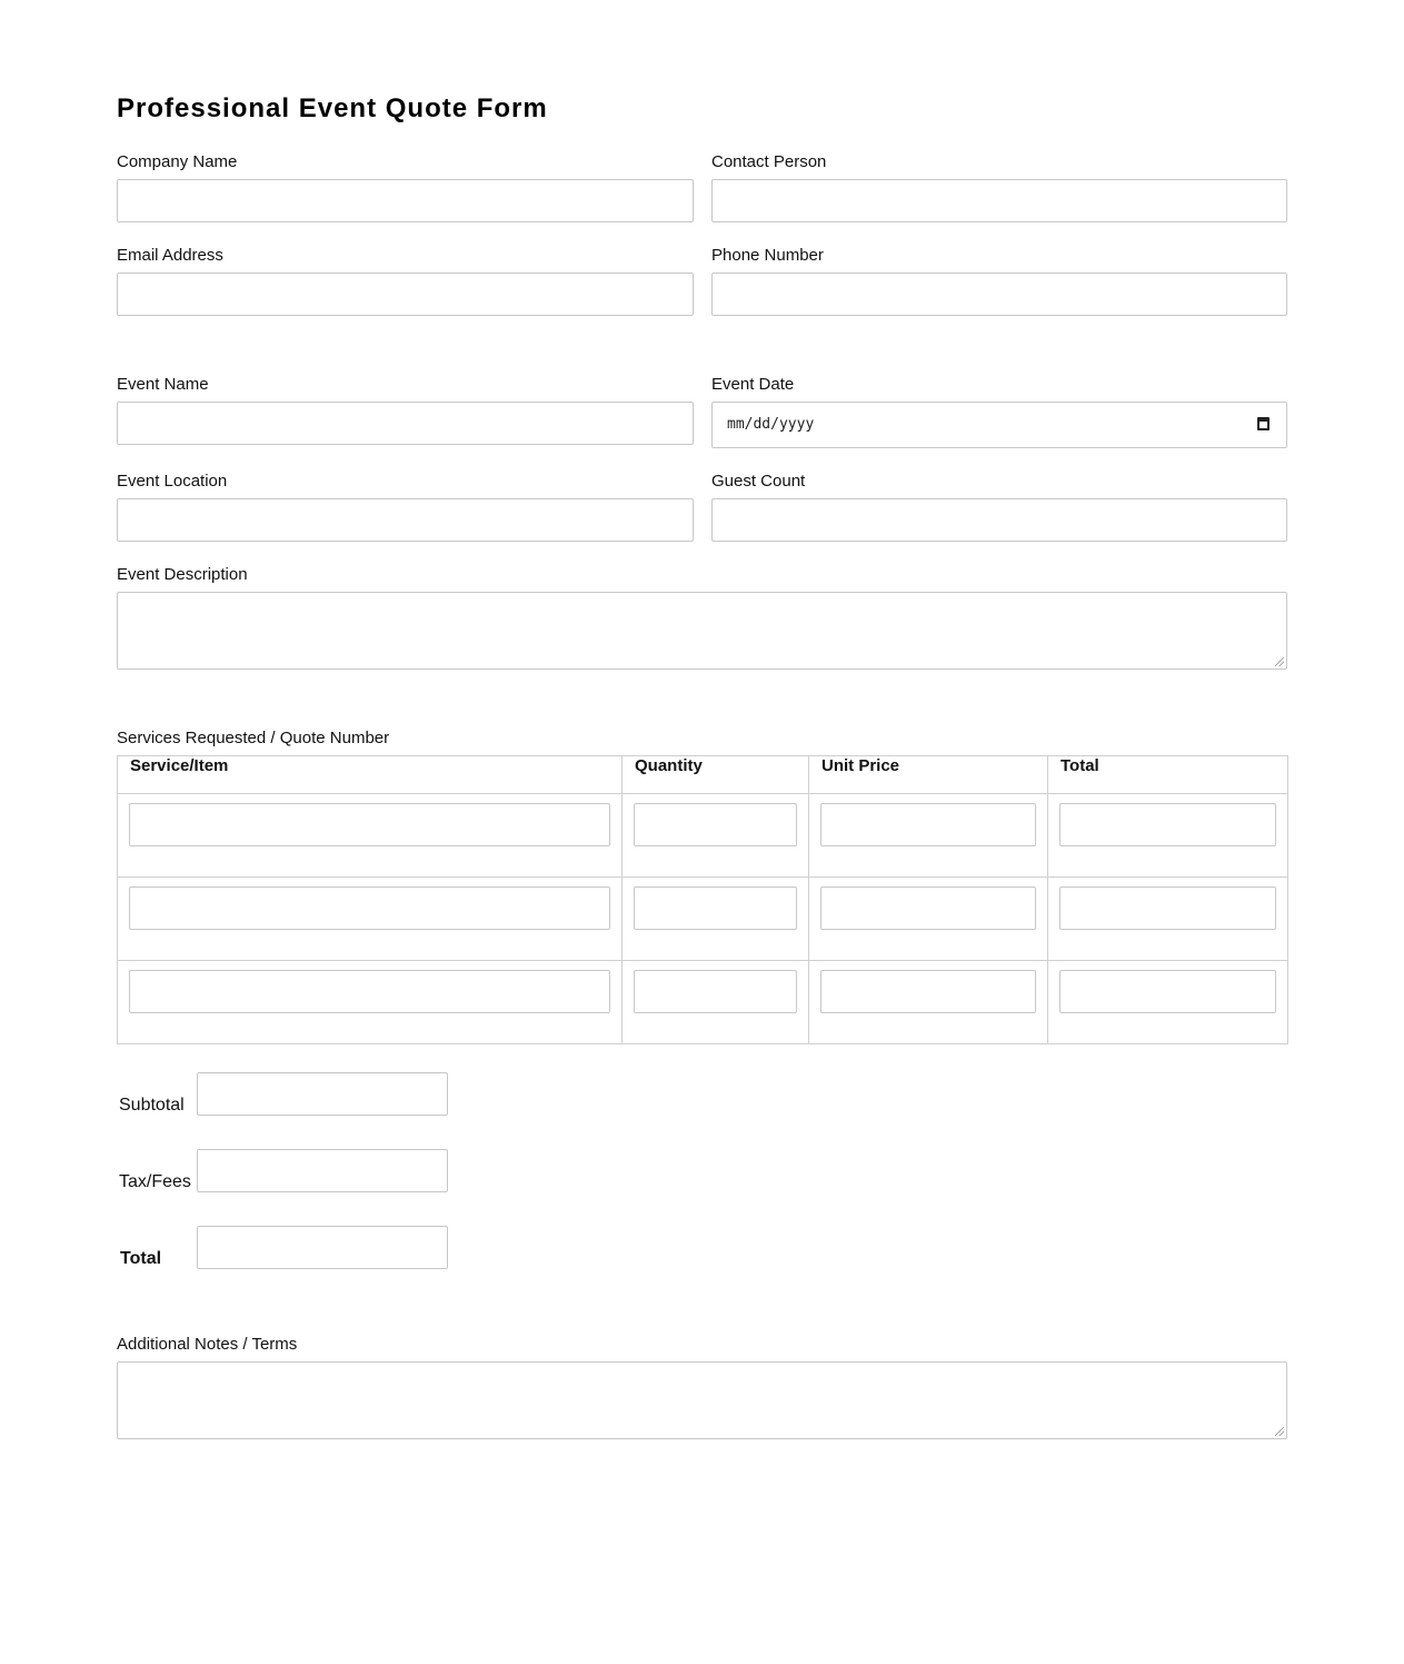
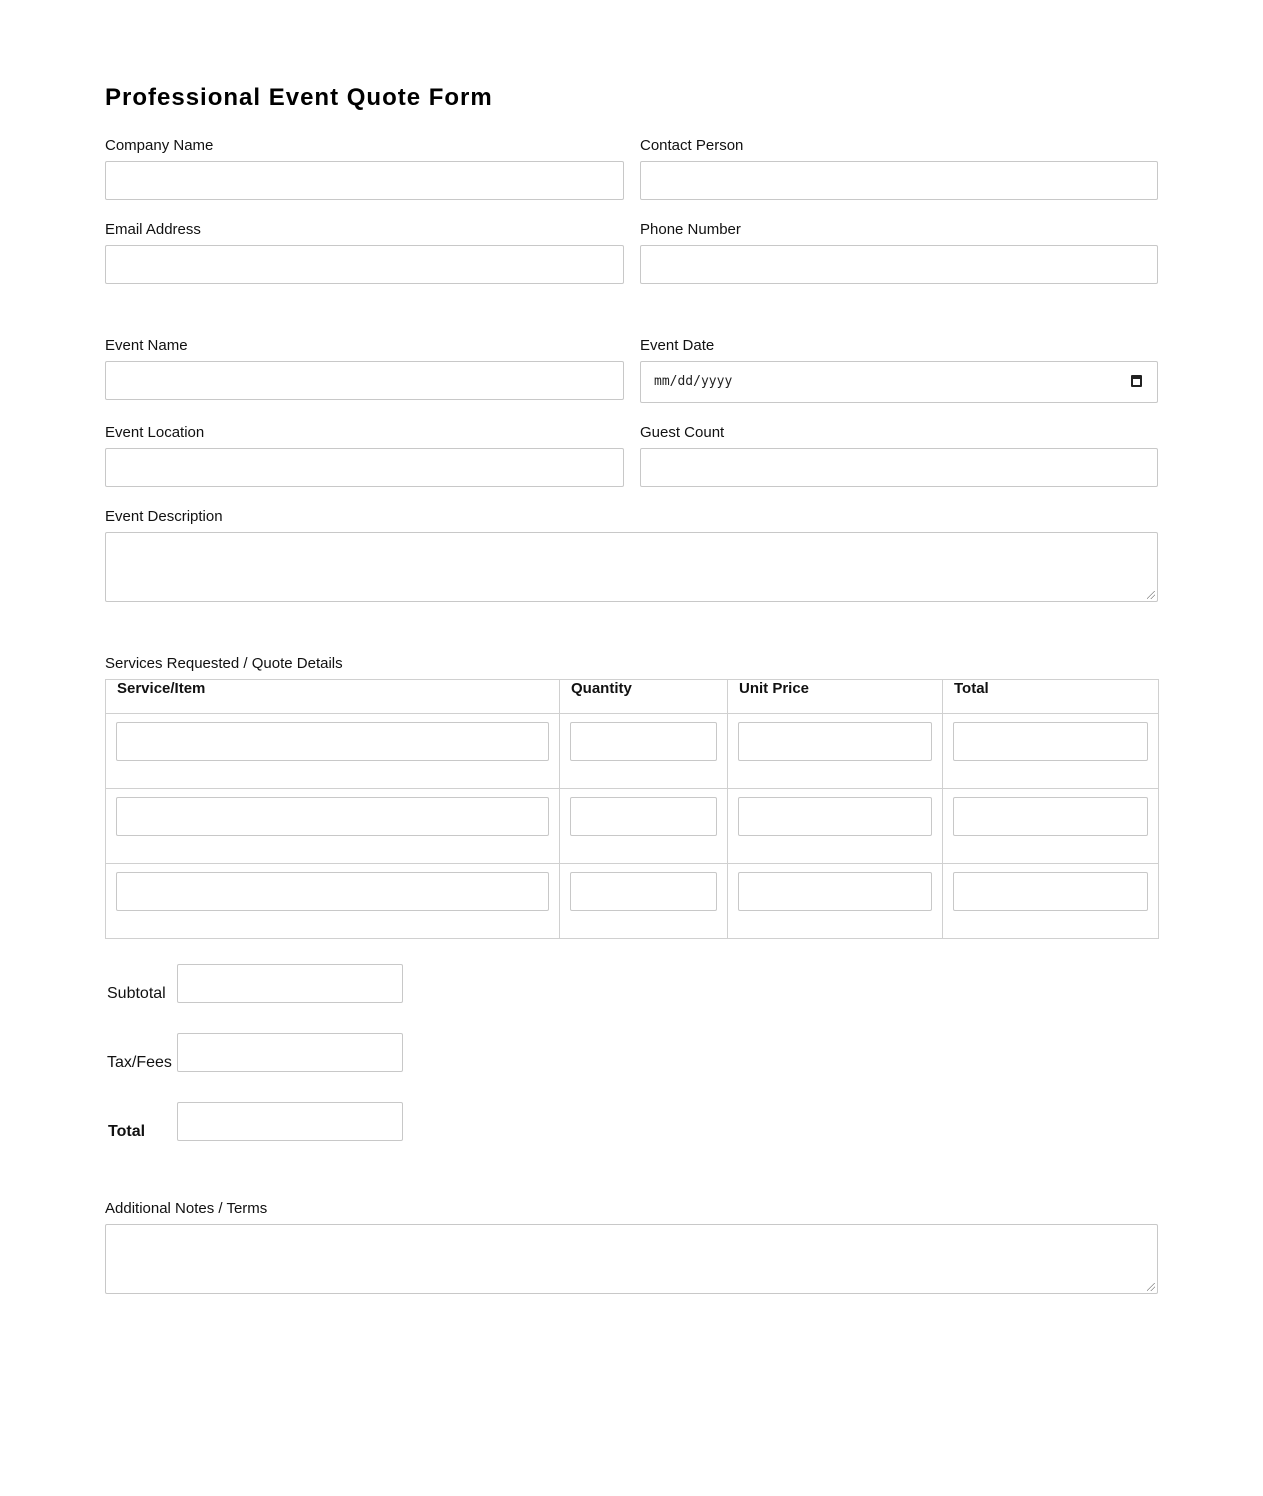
  Professional Event Quote Form
  Company Name
  Contact Person
  Email Address
  Phone Number
  Event Name
  Event Date
  mm/dd/yyyy
  Event Location
  Guest Count
  Event Description
- Services Requested / Quote Number
+ Services Requested / Quote Details
  Service/Item	Quantity	Unit Price	Total
  Subtotal
  Tax/Fees
  Total
  Additional Notes / Terms
